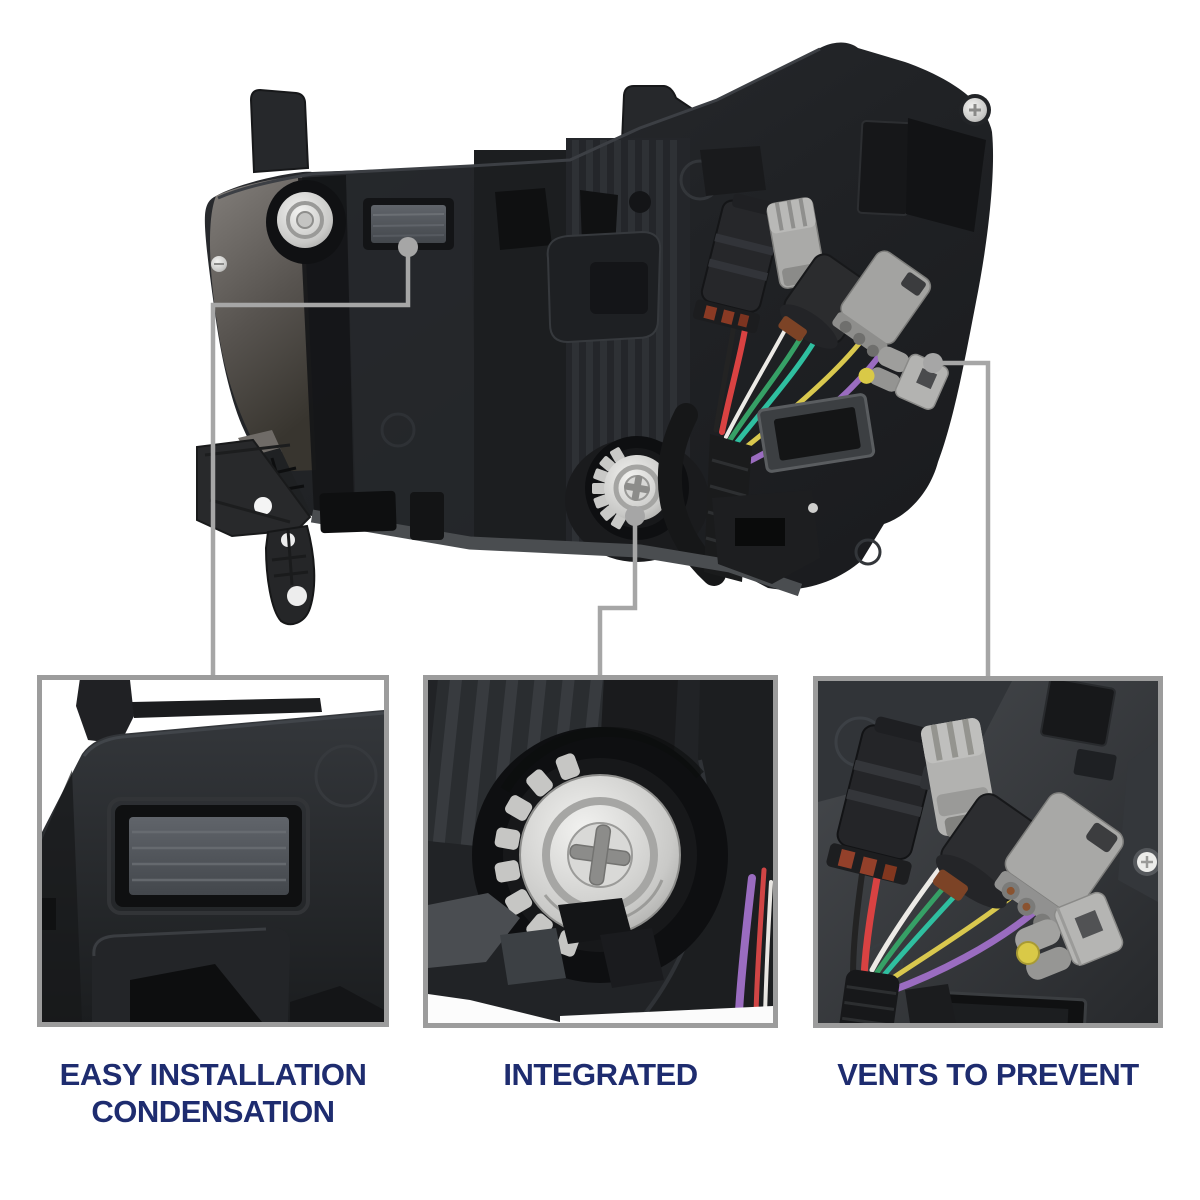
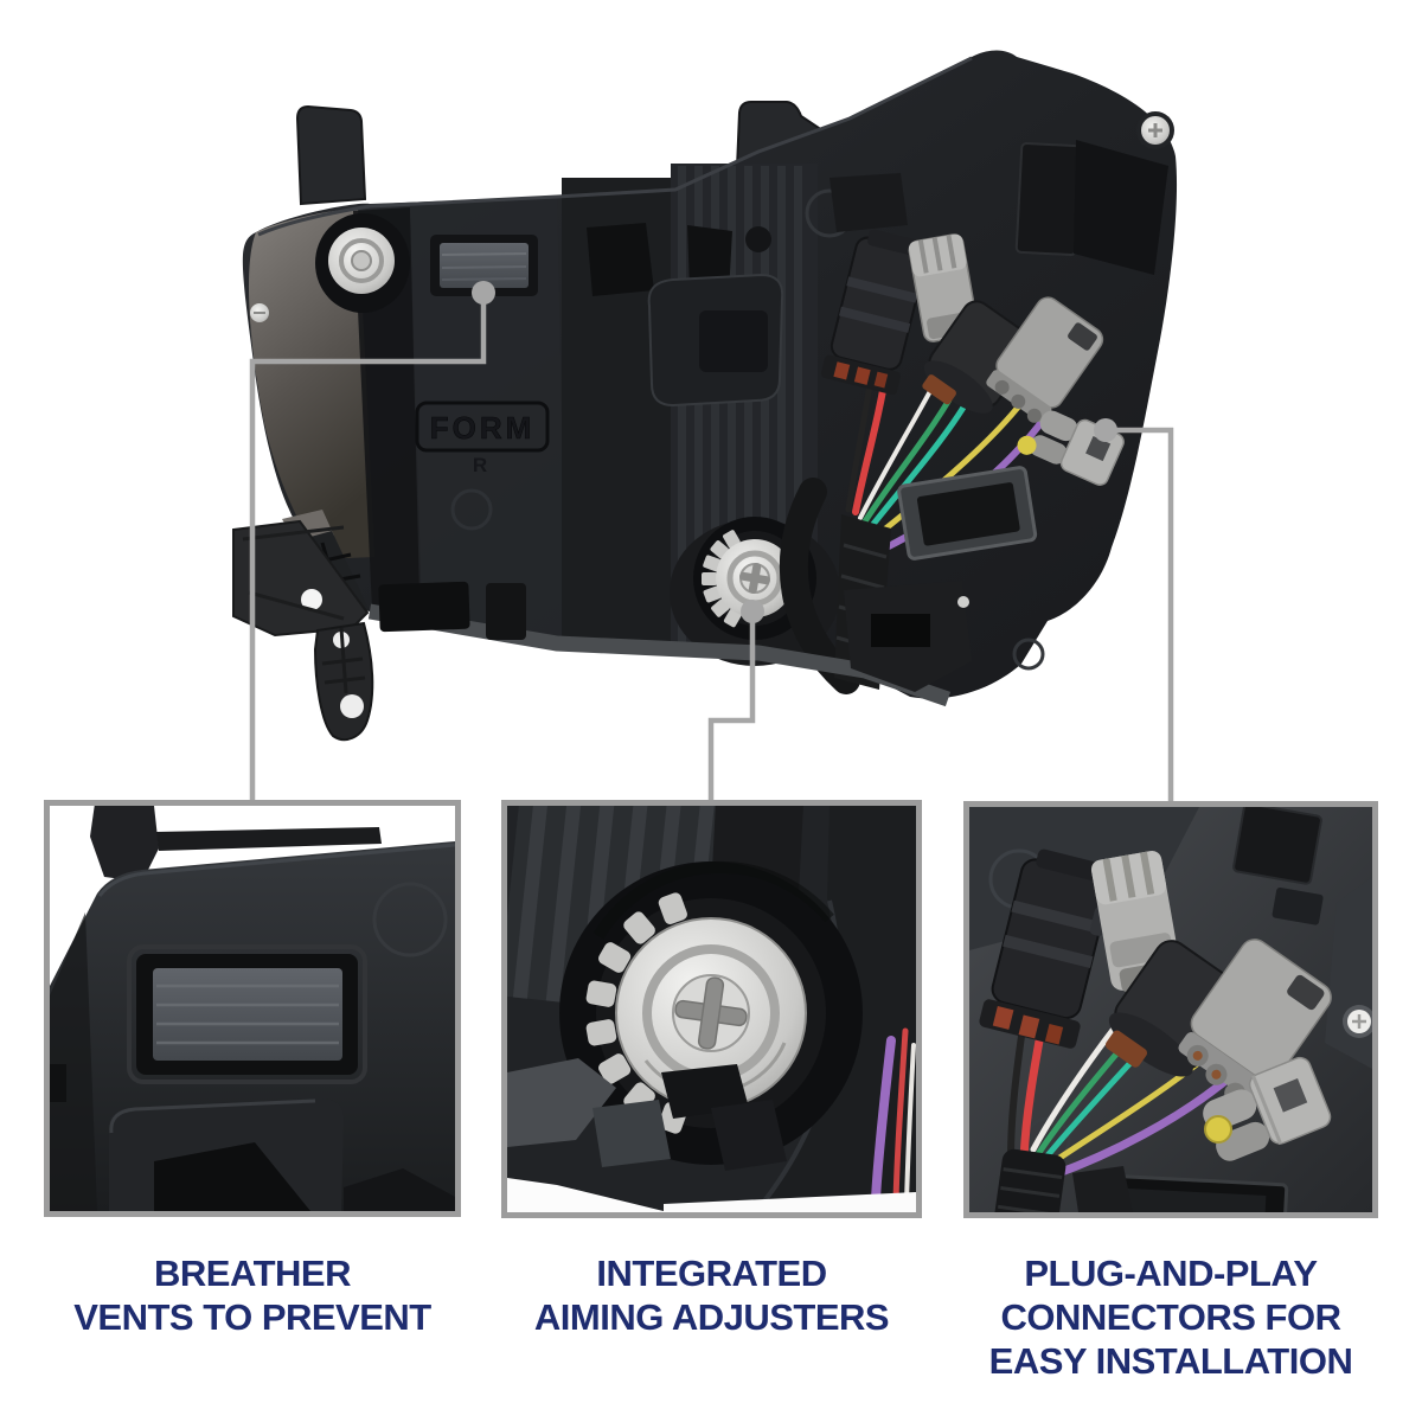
+ FORM
+ BREATHER
- EASY INSTALLATION
+ VENTS TO PREVENT
- CONDENSATION
  INTEGRATED
+ AIMING ADJUSTERS
+ PLUG-AND-PLAY
+ CONNECTORS FOR
- VENTS TO PREVENT
+ EASY INSTALLATION
